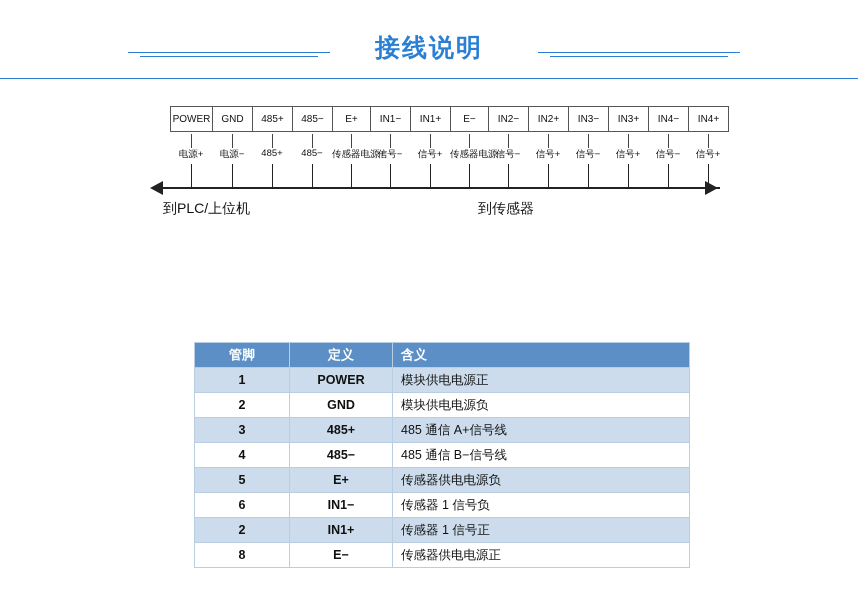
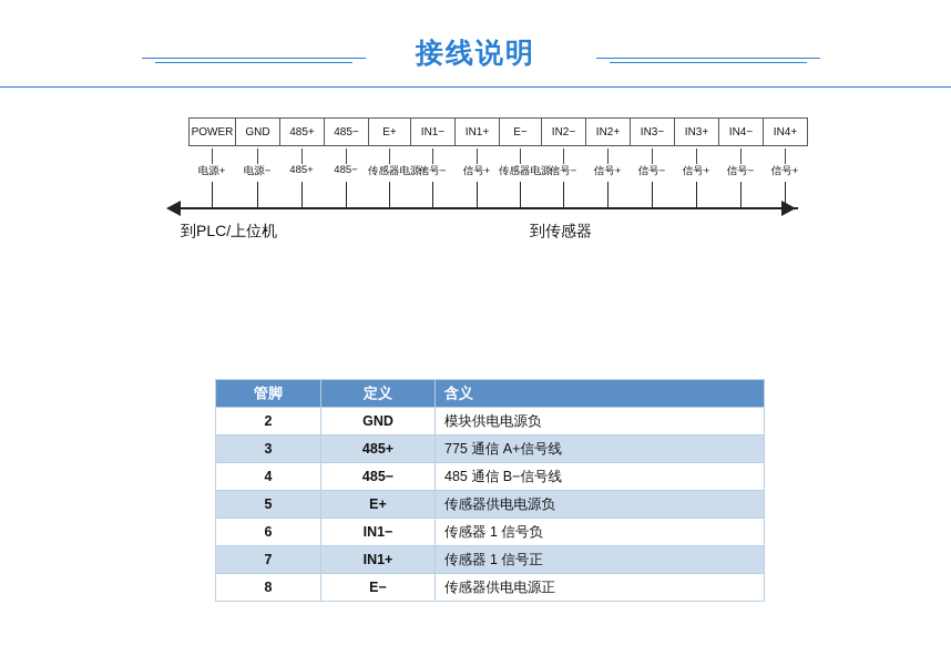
  接线说明
  POWER
  GND
  485+
  485−
  E+
  IN1−
  IN1+
  E−
  IN2−
  IN2+
  IN3−
  IN3+
  IN4−
  IN4+
  电源+
  电源−
  485+
  485−
  信号−
  信号+
  信号−
  信号+
  信号−
  信号+
  信号−
  信号+
  到PLC/上位机
  到传感器
  管脚	定义	含义
- 1	POWER	模块供电电源正
  2	GND	模块供电电源负
- 3	485+	485 通信 A+信号线
+ 3	485+	775 通信 A+信号线
  4	485−	485 通信 B−信号线
  5	E+	传感器供电电源负
  6	IN1−	传感器 1 信号负
- 2	IN1+	传感器 1 信号正
+ 7	IN1+	传感器 1 信号正
  8	E−	传感器供电电源正
